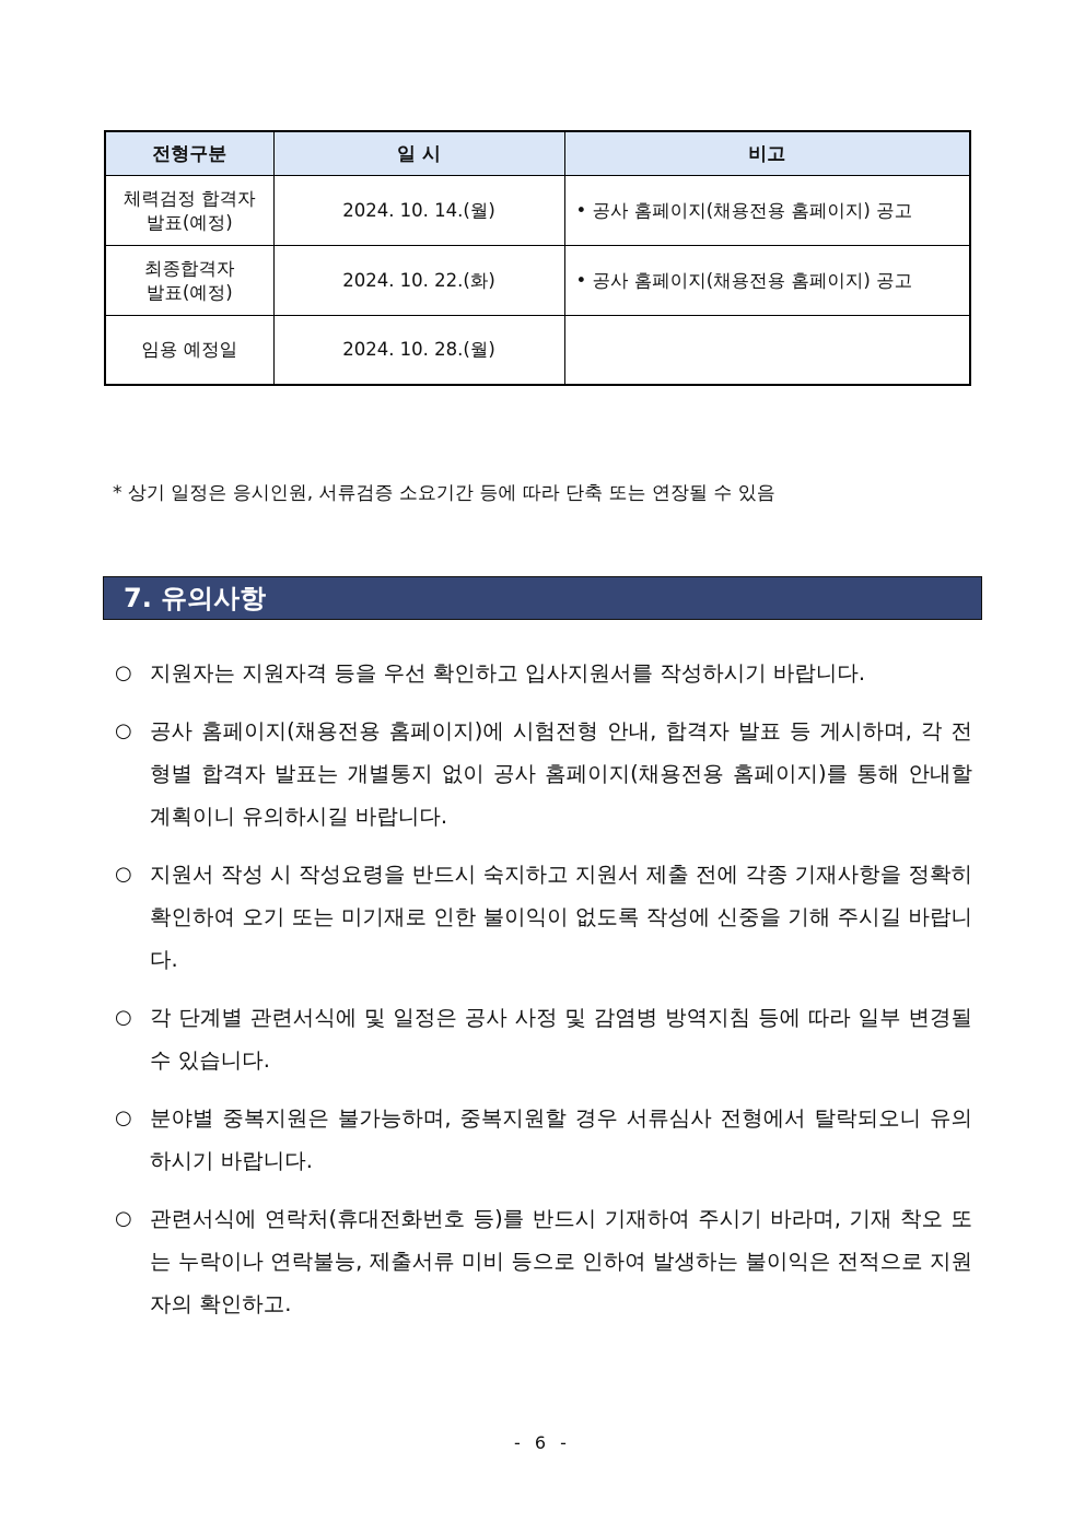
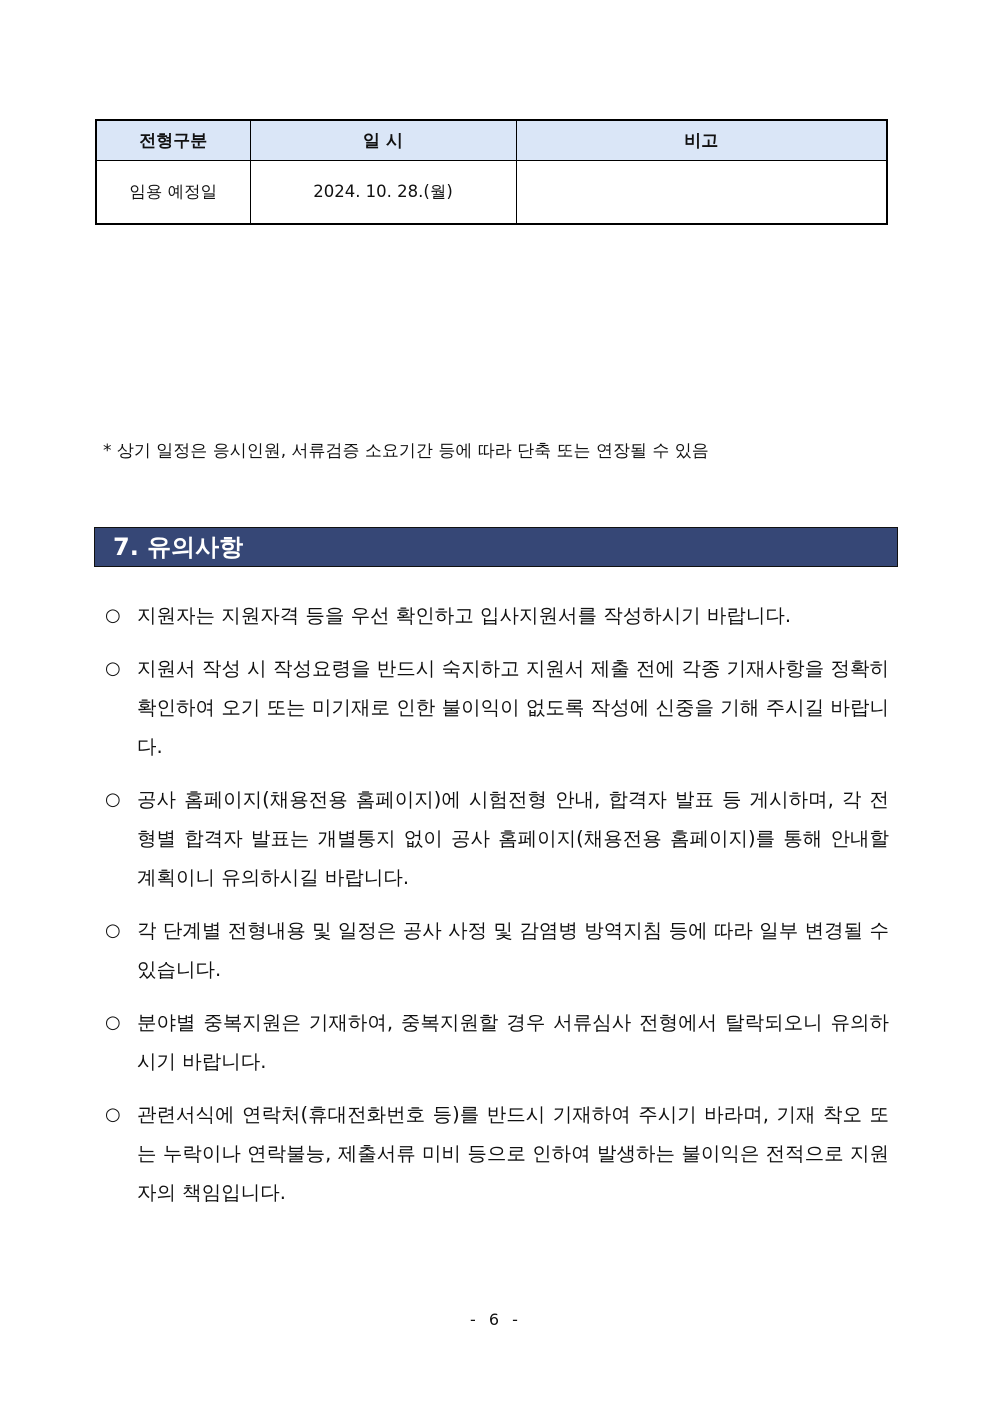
  전형구분	일 시	비고
- 체력검정 합격자 발표(예정)	2024. 10. 14.(월)	• 공사 홈페이지(채용전용 홈페이지) 공고
- 최종합격자 발표(예정)	2024. 10. 22.(화)	• 공사 홈페이지(채용전용 홈페이지) 공고
  임용 예정일	2024. 10. 28.(월)
  * 상기 일정은 응시인원, 서류검증 소요기간 등에 따라 단축 또는 연장될 수 있음
  7. 유의사항
  ○
  지원자는 지원자격 등을 우선 확인하고 입사지원서를 작성하시기 바랍니다.
  ○
- 공사 홈페이지(채용전용 홈페이지)에 시험전형 안내, 합격자 발표 등 게시하며, 각 전형별 합격자 발표는 개별통지 없이 공사 홈페이지(채용전용 홈페이지)를 통해 안내할 계획이니 유의하시길 바랍니다.
+ 지원서 작성 시 작성요령을 반드시 숙지하고 지원서 제출 전에 각종 기재사항을 정확히 확인하여 오기 또는 미기재로 인한 불이익이 없도록 작성에 신중을 기해 주시길 바랍니다.
  ○
- 지원서 작성 시 작성요령을 반드시 숙지하고 지원서 제출 전에 각종 기재사항을 정확히 확인하여 오기 또는 미기재로 인한 불이익이 없도록 작성에 신중을 기해 주시길 바랍니다.
+ 공사 홈페이지(채용전용 홈페이지)에 시험전형 안내, 합격자 발표 등 게시하며, 각 전형별 합격자 발표는 개별통지 없이 공사 홈페이지(채용전용 홈페이지)를 통해 안내할 계획이니 유의하시길 바랍니다.
  ○
- 각 단계별 관련서식에 및 일정은 공사 사정 및 감염병 방역지침 등에 따라 일부 변경될 수 있습니다.
+ 각 단계별 전형내용 및 일정은 공사 사정 및 감염병 방역지침 등에 따라 일부 변경될 수 있습니다.
  ○
- 분야별 중복지원은 불가능하며, 중복지원할 경우 서류심사 전형에서 탈락되오니 유의하시기 바랍니다.
+ 분야별 중복지원은 기재하여, 중복지원할 경우 서류심사 전형에서 탈락되오니 유의하시기 바랍니다.
  ○
- 관련서식에 연락처(휴대전화번호 등)를 반드시 기재하여 주시기 바라며, 기재 착오 또는 누락이나 연락불능, 제출서류 미비 등으로 인하여 발생하는 불이익은 전적으로 지원자의 확인하고.
+ 관련서식에 연락처(휴대전화번호 등)를 반드시 기재하여 주시기 바라며, 기재 착오 또는 누락이나 연락불능, 제출서류 미비 등으로 인하여 발생하는 불이익은 전적으로 지원자의 책임입니다.
  - 6 -
